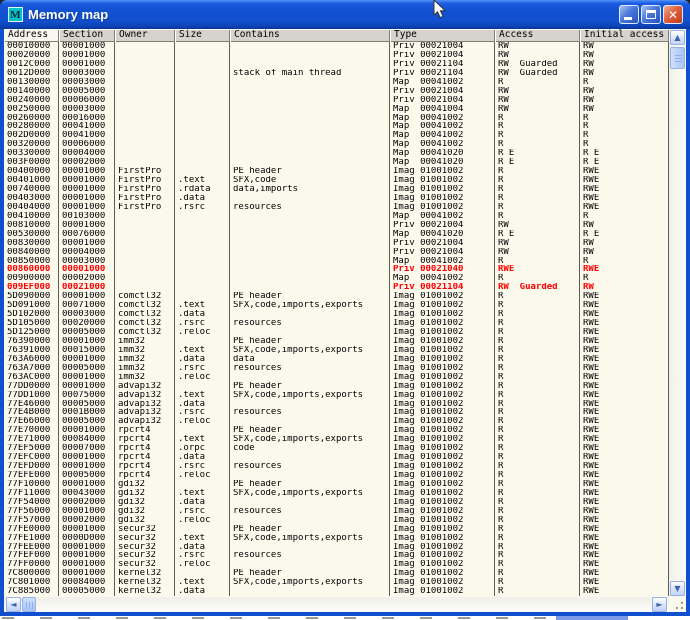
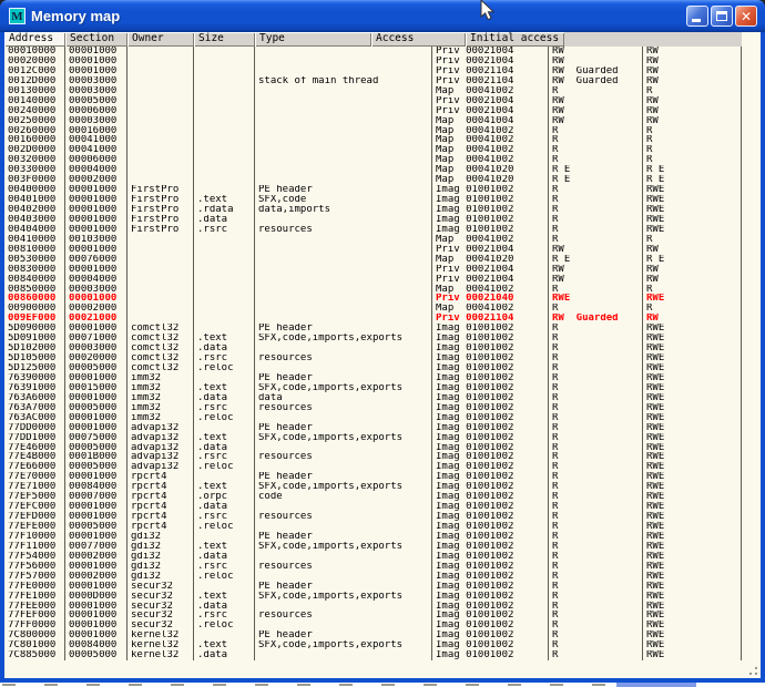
  M
  Memory map
  ✕
  Address
  Section
  Owner
  Size
- Contains
  Type
  Access
  Initial access
  00010000
  00001000
  Priv 00021004
  RW
  RW
  00020000
  00001000
  Priv 00021004
  RW
  RW
  0012C000
  00001000
  Priv 00021104
  RW Guarded
  RW
  0012D000
  00003000
  stack of main thread
  Priv 00021104
  RW Guarded
  RW
  00130000
  00003000
  Map 00041002
  R
  R
  00140000
  00005000
  Priv 00021004
  RW
  RW
  00240000
  00006000
  Priv 00021004
  RW
  RW
  00250000
  00003000
  Map 00041004
  RW
  RW
  00260000
  00016000
  Map 00041002
  R
  R
- 00280000
+ 00160000
  00041000
  Map 00041002
  R
  R
  002D0000
  00041000
  Map 00041002
  R
  R
  00320000
  00006000
  Map 00041002
  R
  R
  00330000
  00004000
  Map 00041020
  R E
  R E
  003F0000
  00002000
  Map 00041020
  R E
  R E
  00400000
  00001000
  FirstPro
  PE header
  Imag 01001002
  R
  RWE
  00401000
  00001000
  FirstPro
  .text
  SFX,code
  Imag 01001002
  R
  RWE
- 00740000
+ 00402000
  00001000
  FirstPro
  .rdata
  data,imports
  Imag 01001002
  R
  RWE
  00403000
  00001000
  FirstPro
  .data
  Imag 01001002
  R
  RWE
  00404000
  00001000
  FirstPro
  .rsrc
  resources
  Imag 01001002
  R
  RWE
  00410000
  00103000
  Map 00041002
  R
  R
  00810000
  00001000
  Priv 00021004
  RW
  RW
  00530000
  00076000
  Map 00041020
  R E
  R E
  00830000
  00001000
  Priv 00021004
  RW
  RW
  00840000
  00004000
  Priv 00021004
  RW
  RW
  00850000
  00003000
  Map 00041002
  R
  R
  00860000
  00001000
  Priv 00021040
  RWE
  RWE
  00900000
  00002000
  Map 00041002
  R
  R
  009EF000
  00021000
  Priv 00021104
  RW Guarded
  RW
  5D090000
  00001000
  comctl32
  PE header
  Imag 01001002
  R
  RWE
  5D091000
  00071000
  comctl32
  .text
  SFX,code,imports,exports
  Imag 01001002
  R
  RWE
  5D102000
  00003000
  comctl32
  .data
  Imag 01001002
  R
  RWE
  5D105000
  00020000
  comctl32
  .rsrc
  resources
  Imag 01001002
  R
  RWE
  5D125000
  00005000
  comctl32
  .reloc
  Imag 01001002
  R
  RWE
  76390000
  00001000
  imm32
  PE header
  Imag 01001002
  R
  RWE
  76391000
  00015000
  imm32
  .text
  SFX,code,imports,exports
  Imag 01001002
  R
  RWE
  763A6000
  00001000
  imm32
  .data
  data
  Imag 01001002
  R
  RWE
  763A7000
  00005000
  imm32
  .rsrc
  resources
  Imag 01001002
  R
  RWE
  763AC000
  00001000
  imm32
  .reloc
  Imag 01001002
  R
  RWE
  77DD0000
  00001000
  advapi32
  PE header
  Imag 01001002
  R
  RWE
  77DD1000
  00075000
  advapi32
  .text
  SFX,code,imports,exports
  Imag 01001002
  R
  RWE
  77E46000
  00005000
  advapi32
  .data
  Imag 01001002
  R
  RWE
  77E4B000
  0001B000
  advapi32
  .rsrc
  resources
  Imag 01001002
  R
  RWE
  77E66000
  00005000
  advapi32
  .reloc
  Imag 01001002
  R
  RWE
  77E70000
  00001000
  rpcrt4
  PE header
  Imag 01001002
  R
  RWE
  77E71000
  00084000
  rpcrt4
  .text
  SFX,code,imports,exports
  Imag 01001002
  R
  RWE
  77EF5000
  00007000
  rpcrt4
  .orpc
  code
  Imag 01001002
  R
  RWE
  77EFC000
  00001000
  rpcrt4
  .data
  Imag 01001002
  R
  RWE
  77EFD000
  00001000
  rpcrt4
  .rsrc
  resources
  Imag 01001002
  R
  RWE
  77EFE000
  00005000
  rpcrt4
  .reloc
  Imag 01001002
  R
  RWE
  77F10000
  00001000
  gdi32
  PE header
  Imag 01001002
  R
  RWE
  77F11000
- 00043000
+ 00077000
  gdi32
  .text
  SFX,code,imports,exports
  Imag 01001002
  R
  RWE
  77F54000
  00002000
  gdi32
  .data
  Imag 01001002
  R
  RWE
  77F56000
  00001000
  gdi32
  .rsrc
  resources
  Imag 01001002
  R
  RWE
  77F57000
  00002000
  gdi32
  .reloc
  Imag 01001002
  R
  RWE
  77FE0000
  00001000
  secur32
  PE header
  Imag 01001002
  R
  RWE
  77FE1000
  0000D000
  secur32
  .text
  SFX,code,imports,exports
  Imag 01001002
  R
  RWE
  77FEE000
  00001000
  secur32
  .data
  Imag 01001002
  R
  RWE
  77FEF000
  00001000
  secur32
  .rsrc
  resources
  Imag 01001002
  R
  RWE
  77FF0000
  00001000
  secur32
  .reloc
  Imag 01001002
  R
  RWE
  7C800000
  00001000
  kernel32
  PE header
  Imag 01001002
  R
  RWE
  7C801000
  00084000
  kernel32
  .text
  SFX,code,imports,exports
  Imag 01001002
  R
  RWE
  7C885000
  00005000
  kernel32
  .data
  Imag 01001002
  R
  RWE
- ▲
- ▼
- ◄
- ►
